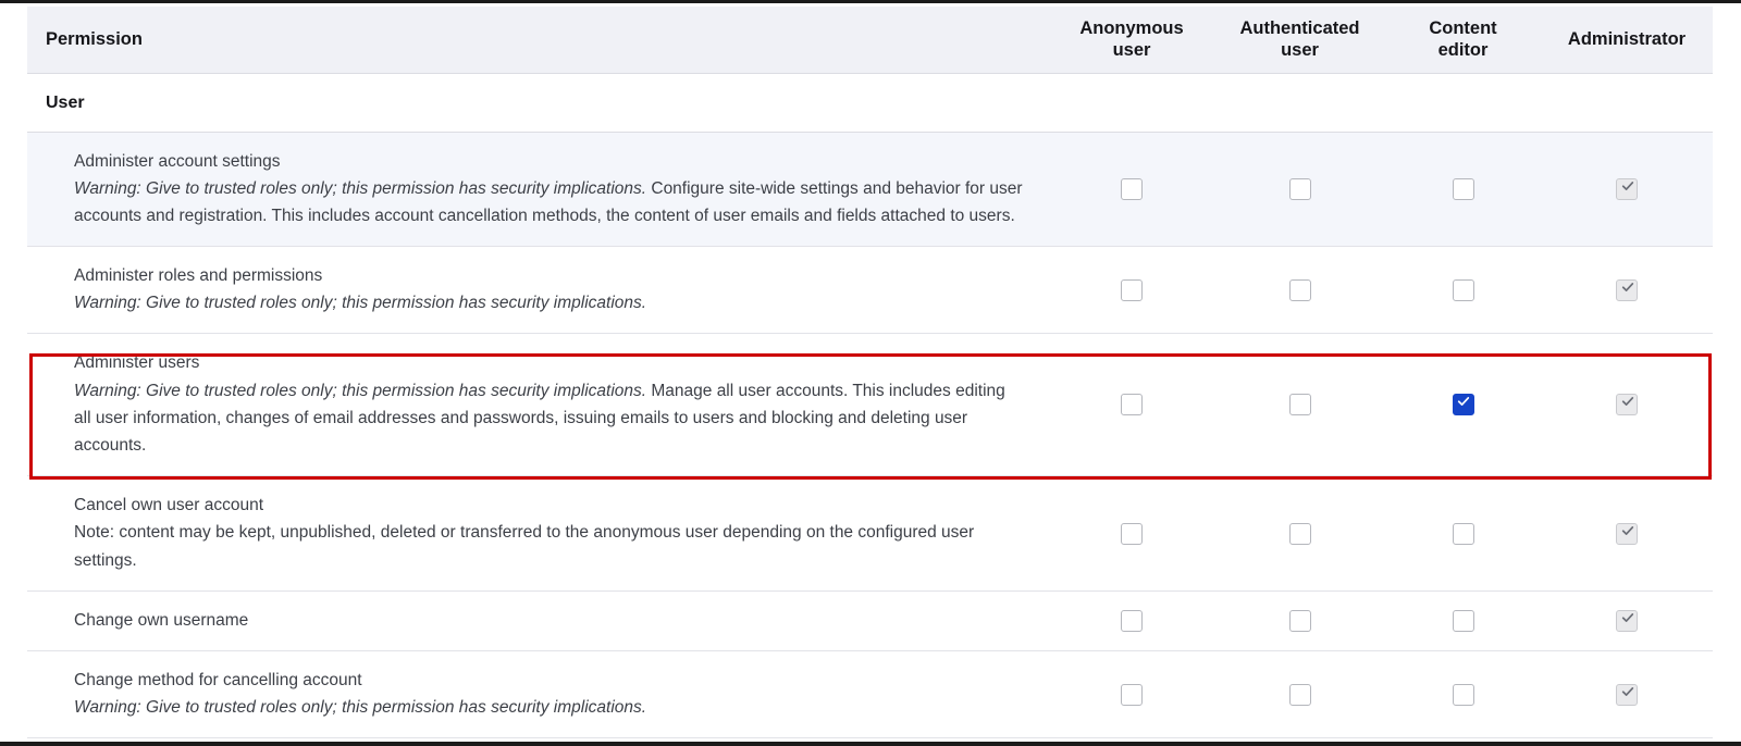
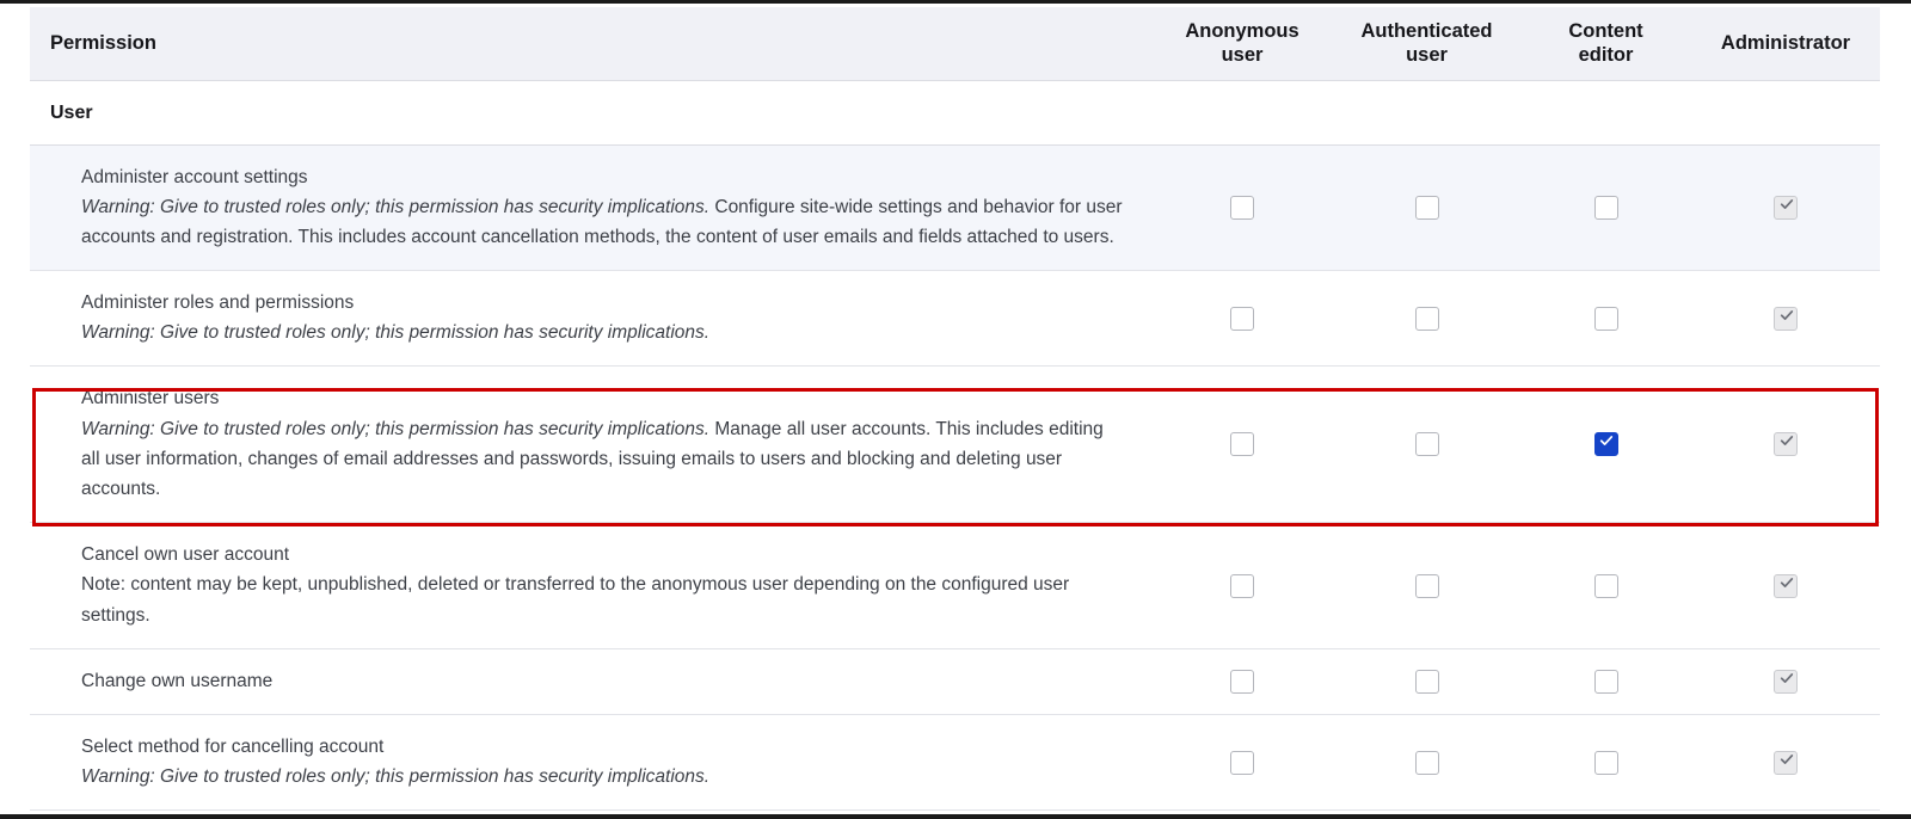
  Permission	Anonymous user	Authenticated user	Content editor	Administrator
  User
  Administer account settingsWarning: Give to trusted roles only; this permission has security implications. Configure site-wide settings and behavior for user accounts and registration. This includes account cancellation methods, the content of user emails and fields attached to users.
  Administer roles and permissionsWarning: Give to trusted roles only; this permission has security implications.
  Administer usersWarning: Give to trusted roles only; this permission has security implications. Manage all user accounts. This includes editing all user information, changes of email addresses and passwords, issuing emails to users and blocking and deleting user accounts.
  Cancel own user accountNote: content may be kept, unpublished, deleted or transferred to the anonymous user depending on the configured user settings.
  Change own username
- Change method for cancelling accountWarning: Give to trusted roles only; this permission has security implications.
+ Select method for cancelling accountWarning: Give to trusted roles only; this permission has security implications.
